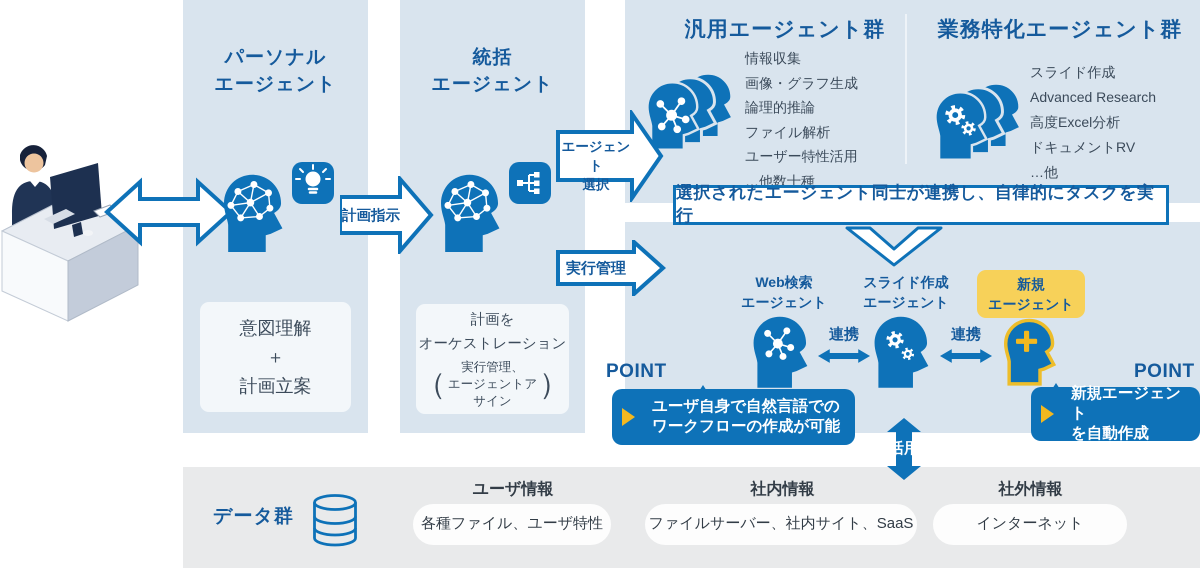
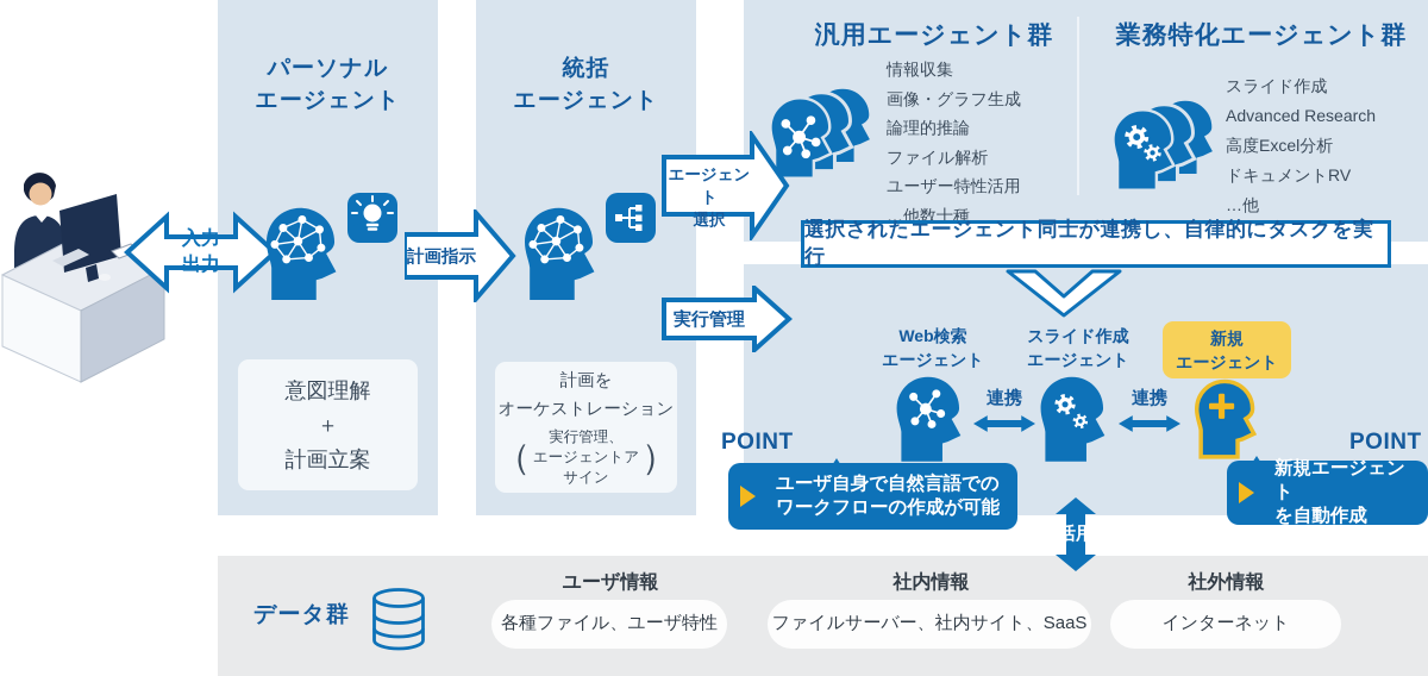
+ 入力
+ 出力
  パーソナル
  エージェント
  意図理解
  ＋
  計画立案
  計画指示
  統括
  エージェント
  計画を
  オーケストレーション
  （
  実行管理、
  エージェントアサイン
  ）
  エージェント
  選択
  実行管理
  汎用エージェント群
  情報収集
  画像・グラフ生成
  論理的推論
  ファイル解析
  ユーザー特性活用
  …他数十種
  業務特化エージェント群
  スライド作成
  Advanced Research
  高度Excel分析
  ドキュメントRV
  …他
  選択されたエージェント同士が連携し、自律的にタスクを実行
  Web検索
  エージェント
  連携
  スライド作成
  エージェント
  連携
  新規
  エージェント
  POINT
  ユーザ自身で自然言語での
  ワークフローの作成が可能
  POINT
  新規エージェント
  を自動作成
  活用
  データ群
  ユーザ情報
  各種ファイル、ユーザ特性
  社内情報
  ファイルサーバー、社内サイト、SaaS
  社外情報
  インターネット
